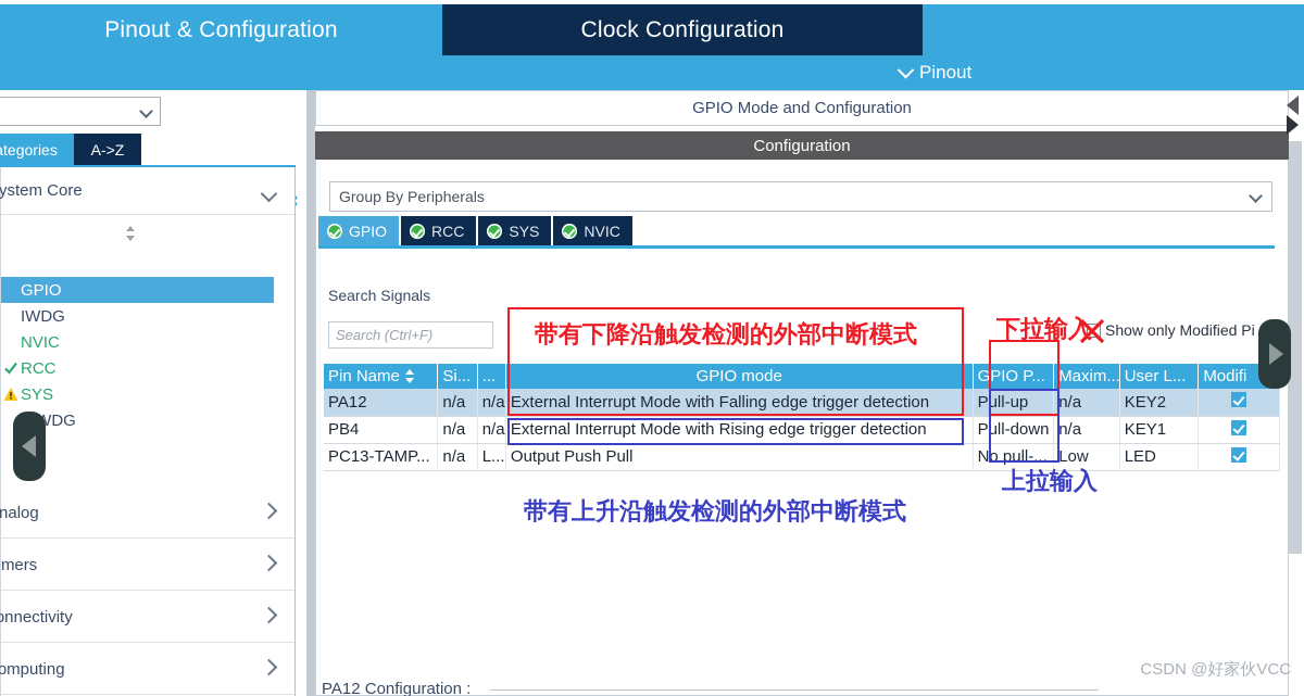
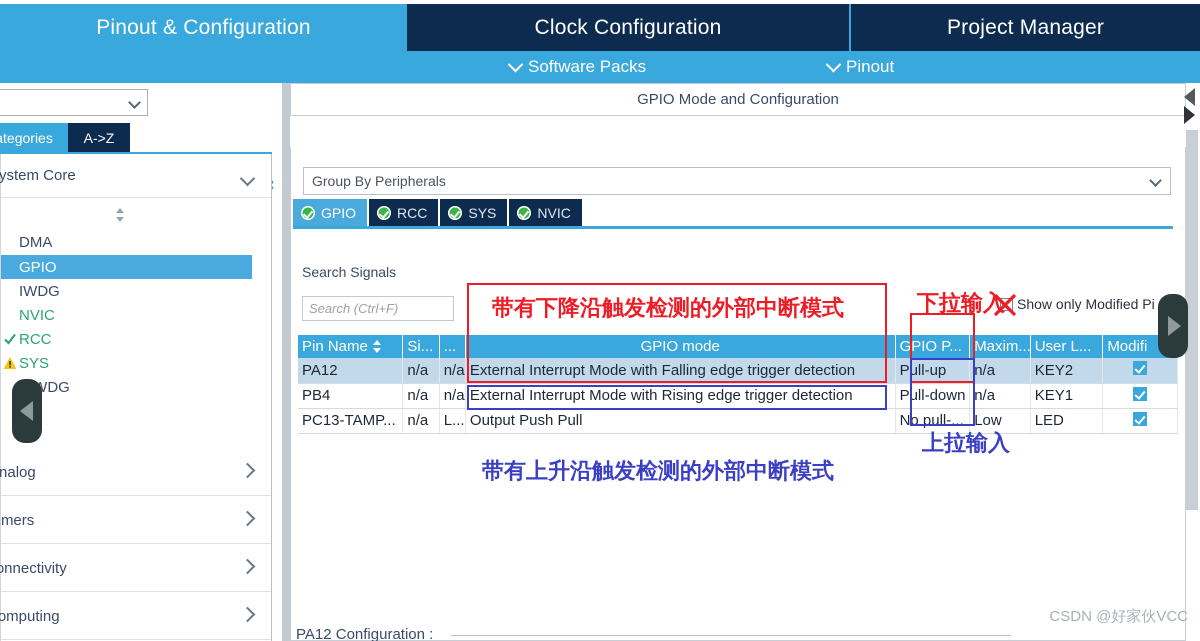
  Pinout & Configuration
  Clock Configuration
+ Project Manager
+ Software Packs
  Pinout
  tegories
  A->Z
  ystem Core
+ DMA
  GPIO
  IWDG
  NVIC
  RCC
  SYS
  nalog
  onnectivity
  omputing
  GPIO Mode and Configuration
- Configuration
  Group By Peripherals
  GPIO
  RCC
  SYS
  NVIC
  Search Signals
  Search (Ctrl+F)
  Show only Modified Pi
  Pin Name	Si...	...	GPIO mode	GPIO P...	Maxim...	User L...	Modifi
  PA12	n/a	n/a	External Interrupt Mode with Falling edge trigger detection	Pull-up	n/a	KEY2
  PB4	n/a	n/a	External Interrupt Mode with Rising edge trigger detection	Pull-down	n/a	KEY1
  PC13-TAMP...	n/a	L...	Output Push Pull	No pull-...	Low	LED
  带有下降沿触发检测的外部中断模式
  下拉输入
  带有上升沿触发检测的外部中断模式
  上拉输入
  PA12 Configuration :
  CSDN @好家伙VCC
